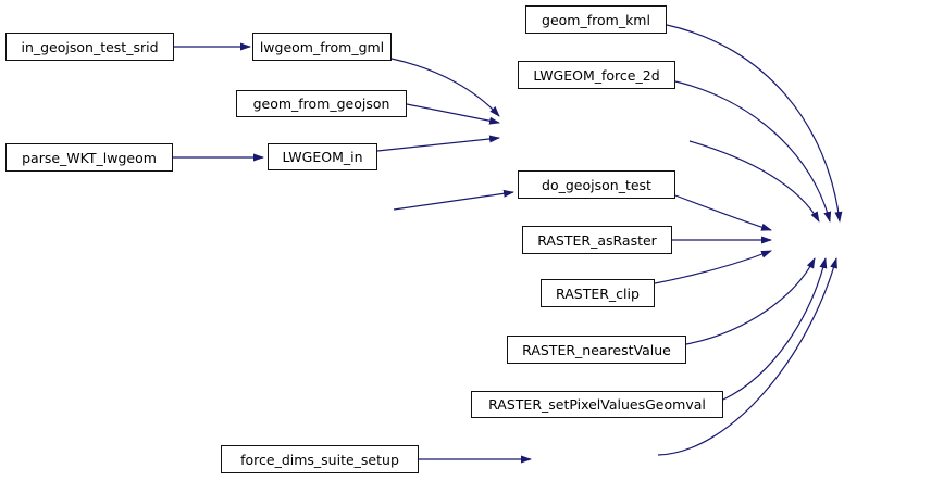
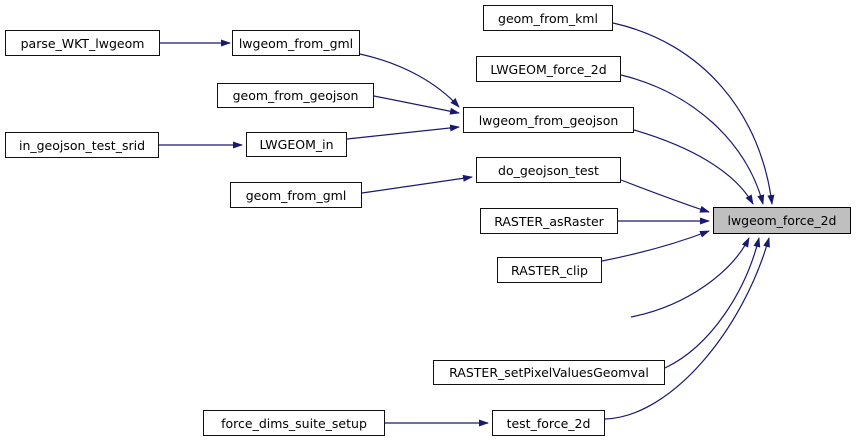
- in_geojson_test_srid
+ parse_WKT_lwgeom
  lwgeom_from_gml
  geom_from_geojson
- parse_WKT_lwgeom
+ in_geojson_test_srid
  LWGEOM_in
+ geom_from_gml
  geom_from_kml
  LWGEOM_force_2d
+ lwgeom_from_geojson
  do_geojson_test
  RASTER_asRaster
  RASTER_clip
- RASTER_nearestValue
  RASTER_setPixelValuesGeomval
  force_dims_suite_setup
+ test_force_2d
+ lwgeom_force_2d
